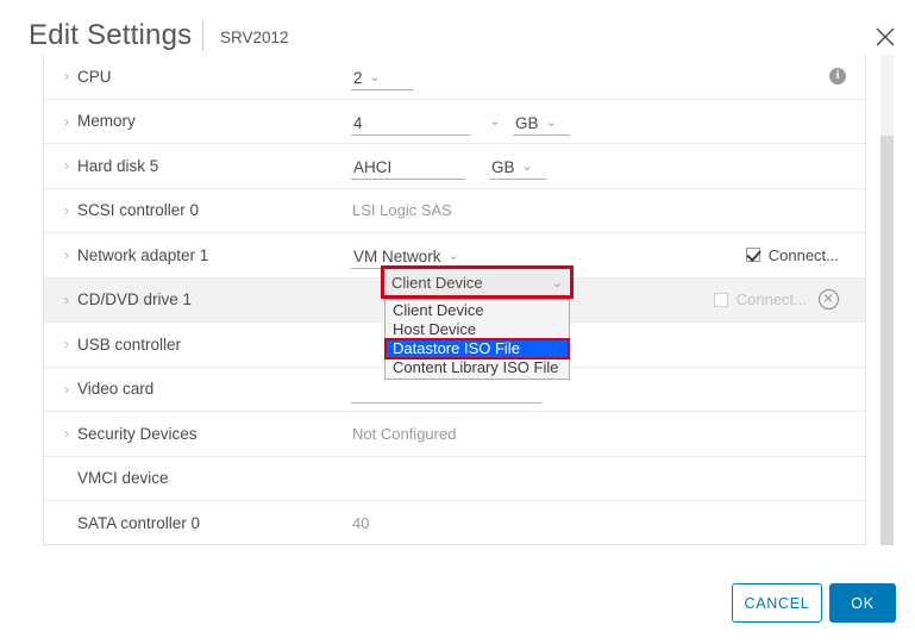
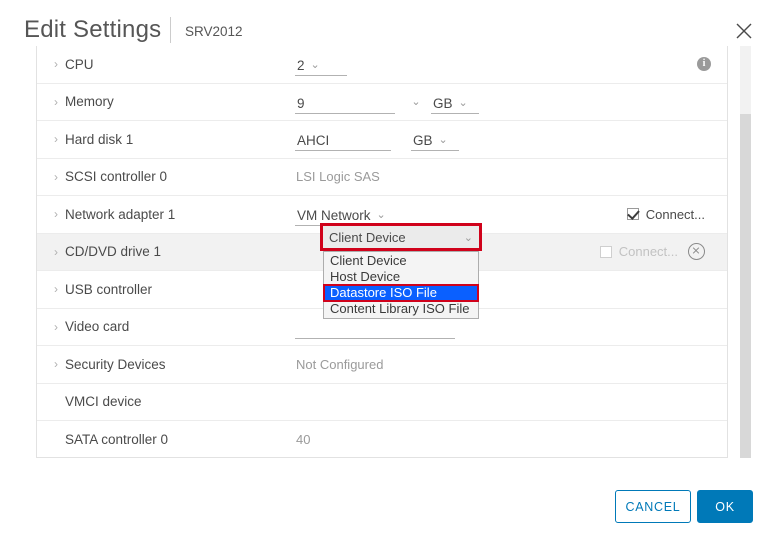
  Edit Settings
  SRV2012
  ›
  CPU
  2
  ⌄
  i
  ›
  Memory
- 4
+ 9
  ⌄
  GB
  ⌄
  ›
- Hard disk 5
+ Hard disk 1
  AHCI
  GB
  ⌄
  ›
  SCSI controller 0
  LSI Logic SAS
  ›
  Network adapter 1
  VM Network
  ⌄
  Connect...
  ›
  CD/DVD drive 1
  Connect...
  ›
  USB controller
  ›
  Video card
  ›
  Security Devices
  Not Configured
  VMCI device
  SATA controller 0
  40
  Client Device
  ⌄
  Client Device
  Host Device
  Datastore ISO File
  Content Library ISO File
  CANCEL
  OK
